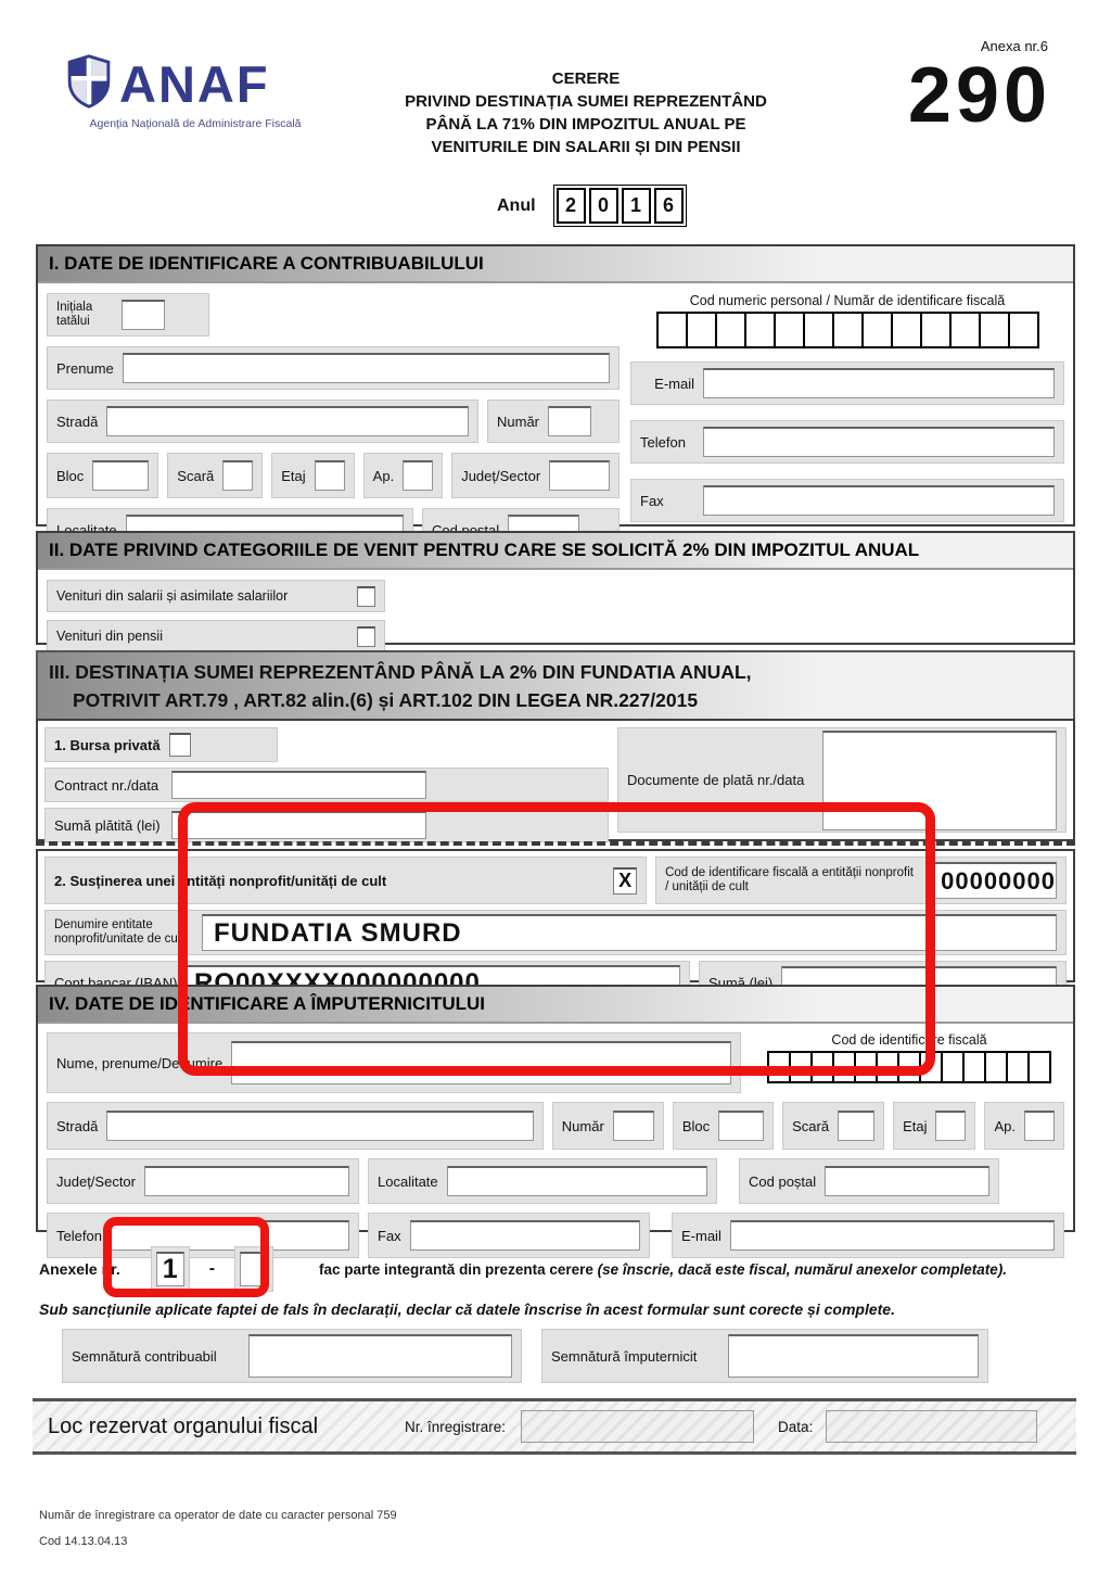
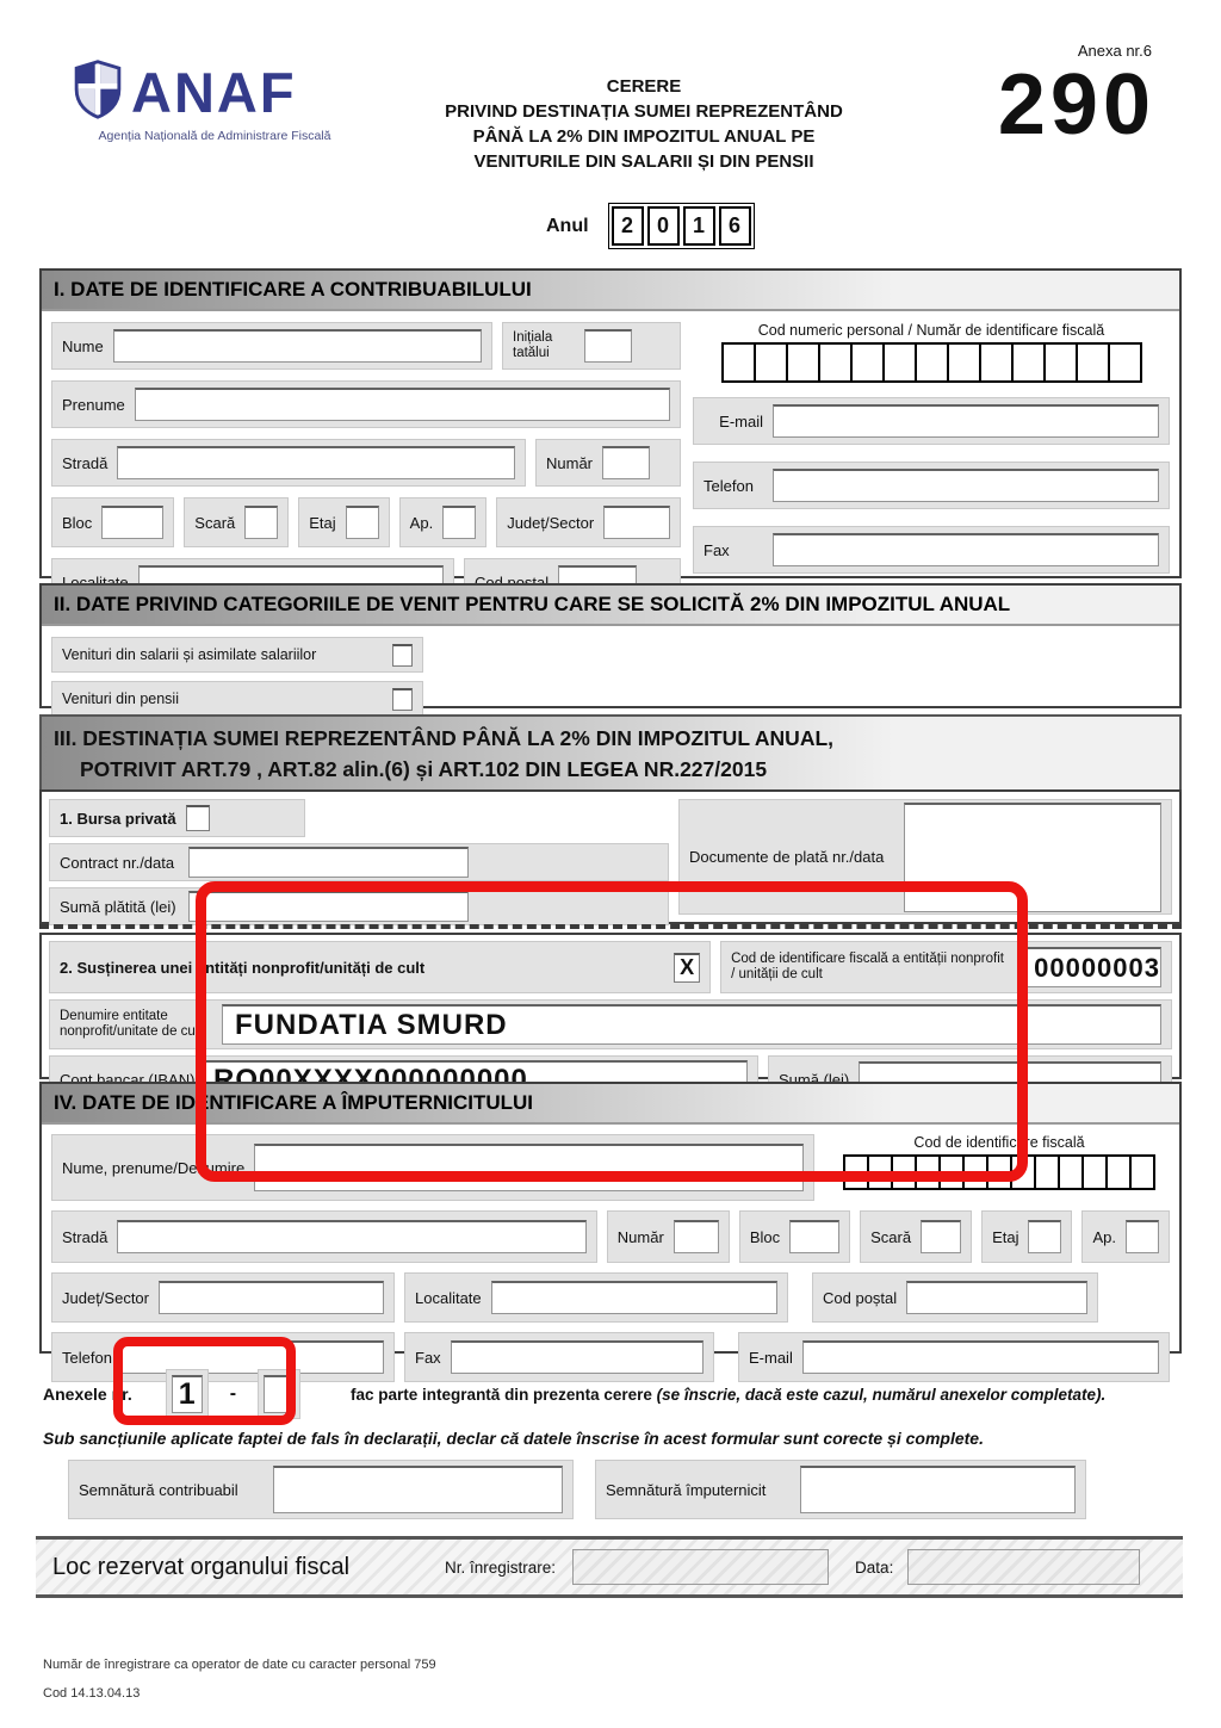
  ANAF
  Agenția Națională de Administrare Fiscală
  CERERE
  PRIVIND DESTINAȚIA SUMEI REPREZENTÂND
- PÂNĂ LA 71% DIN IMPOZITUL ANUAL PE
+ PÂNĂ LA 2% DIN IMPOZITUL ANUAL PE
  VENITURILE DIN SALARII ȘI DIN PENSII
  Anexa nr.6
  290
  Anul
  2
  0
  1
  6
  I. DATE DE IDENTIFICARE A CONTRIBUABILULUI
+ Nume
  Inițiala tatălui
  Prenume
  Stradă
  Număr
  Bloc
  Scară
  Etaj
  Ap.
  Județ/Sector
  Localitate
  Cod poștal
  Cod numeric personal / Număr de identificare fiscală
  E-mail
  Telefon
  Fax
  II. DATE PRIVIND CATEGORIILE DE VENIT PENTRU CARE SE SOLICITĂ 2% DIN IMPOZITUL ANUAL
  Venituri din salarii și asimilate salariilor
  Venituri din pensii
- III. DESTINAȚIA SUMEI REPREZENTÂND PÂNĂ LA 2% DIN FUNDATIA ANUAL,
+ III. DESTINAȚIA SUMEI REPREZENTÂND PÂNĂ LA 2% DIN IMPOZITUL ANUAL,
  POTRIVIT ART.79 , ART.82 alin.(6) și ART.102 DIN LEGEA NR.227/2015
  1. Bursa privată
  Contract nr./data
  Sumă plătită (lei)
  Documente de plată nr./data
  2. Susținerea unei entități nonprofit/unități de cult
  X
  Cod de identificare fiscală a entității nonprofit / unității de cult
- 00000000
+ 00000003
  Denumire entitate nonprofit/unitate de cult
  FUNDATIA SMURD
  Cont bancar (IBAN)
  RO00XXXX000000000
  Sumă (lei)
  IV. DATE DE IDENTIFICARE A ÎMPUTERNICITULUI
  Nume, prenume/Denumire
  Cod de identificare fiscală
  Stradă
  Număr
  Bloc
  Scară
  Etaj
  Ap.
  Județ/Sector
  Localitate
  Cod poștal
  Telefon
  Fax
  E-mail
  Anexele nr.
  1
  -
- fac parte integrantă din prezenta cerere (se înscrie, dacă este fiscal, numărul anexelor completate).
+ fac parte integrantă din prezenta cerere (se înscrie, dacă este cazul, numărul anexelor completate).
  Sub sancțiunile aplicate faptei de fals în declarații, declar că datele înscrise în acest formular sunt corecte și complete.
  Semnătură contribuabil
  Semnătură împuternicit
  Loc rezervat organului fiscal
  Nr. înregistrare:
  Data:
  Număr de înregistrare ca operator de date cu caracter personal 759
  Cod 14.13.04.13
